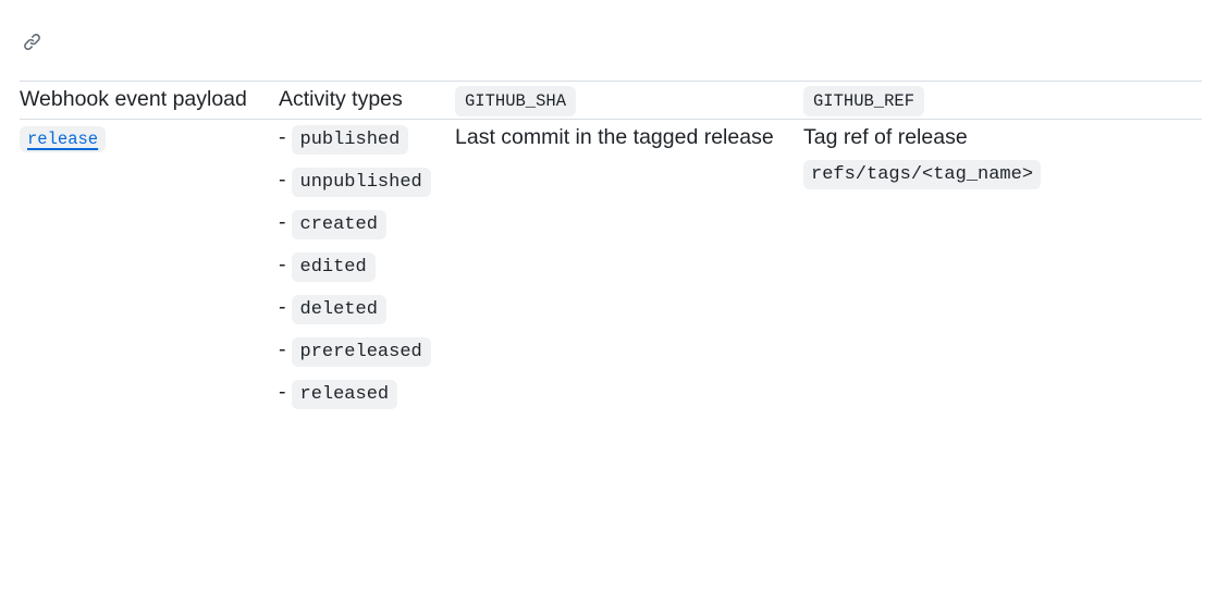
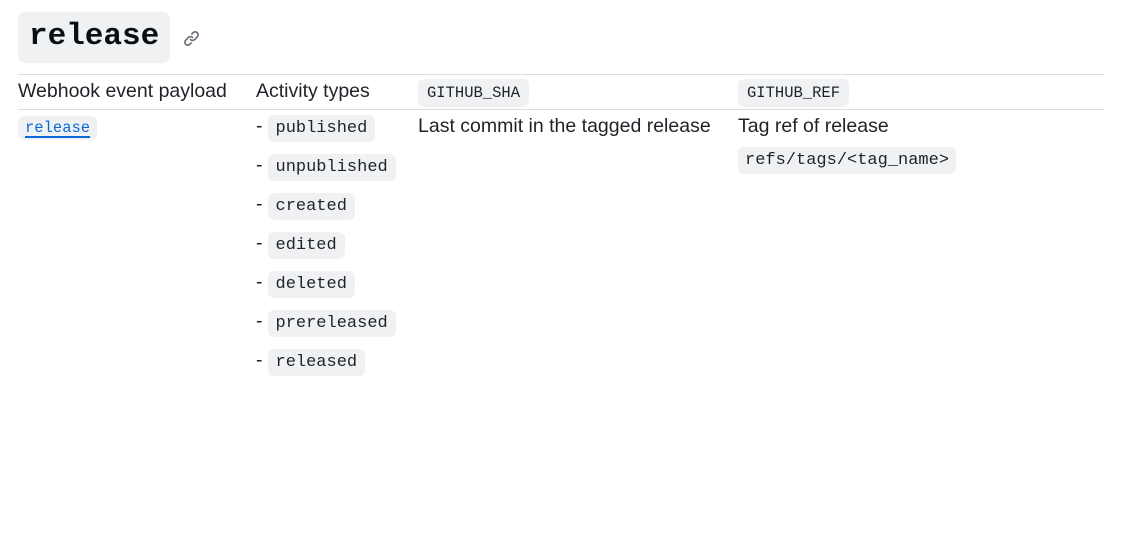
+ release
  Webhook event payload	Activity types	GITHUB_SHA	GITHUB_REF
  release	- published - unpublished - created - edited - deleted - prereleased - released	Last commit in the tagged release	Tag ref of release refs/tags/<tag_name>
